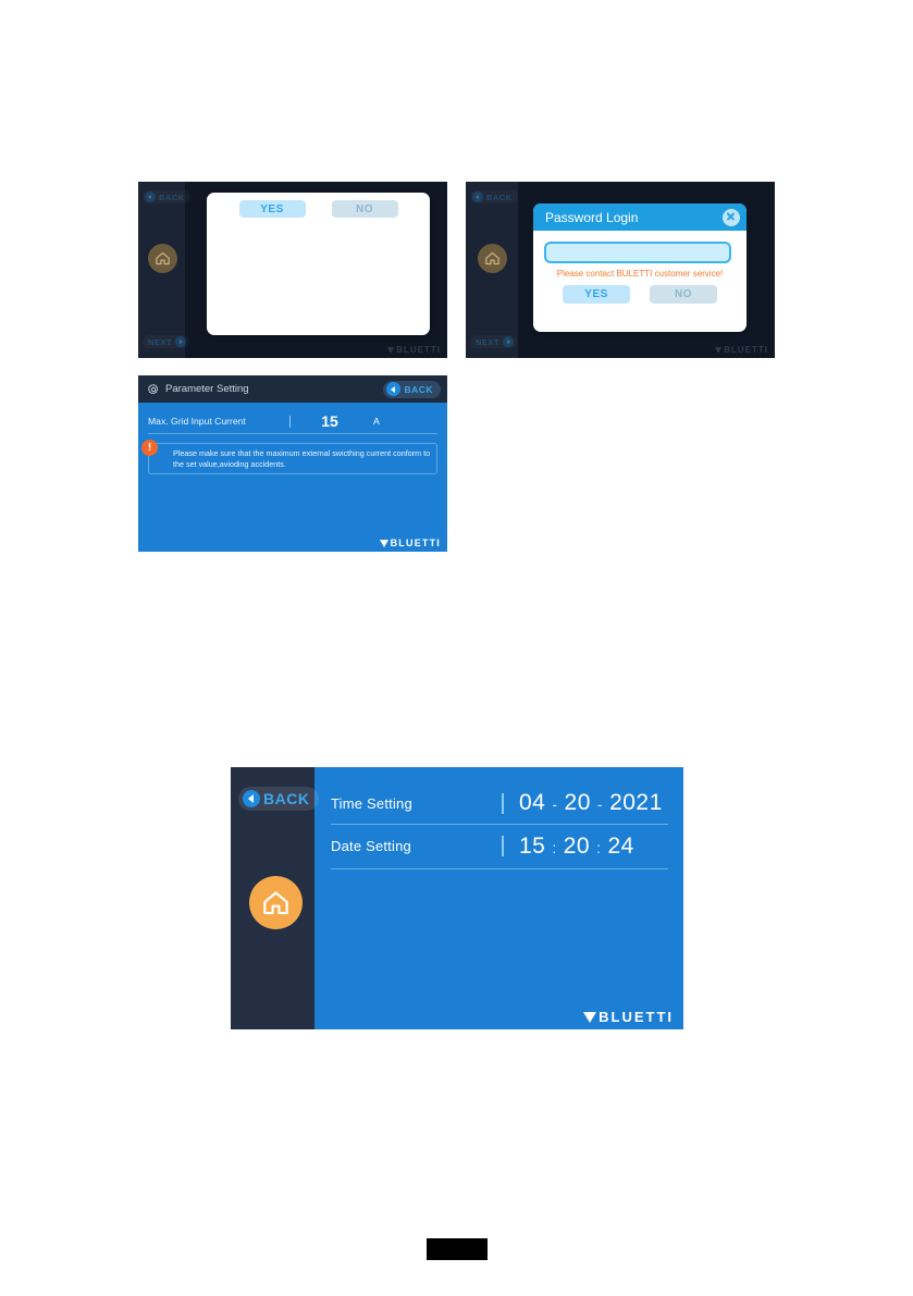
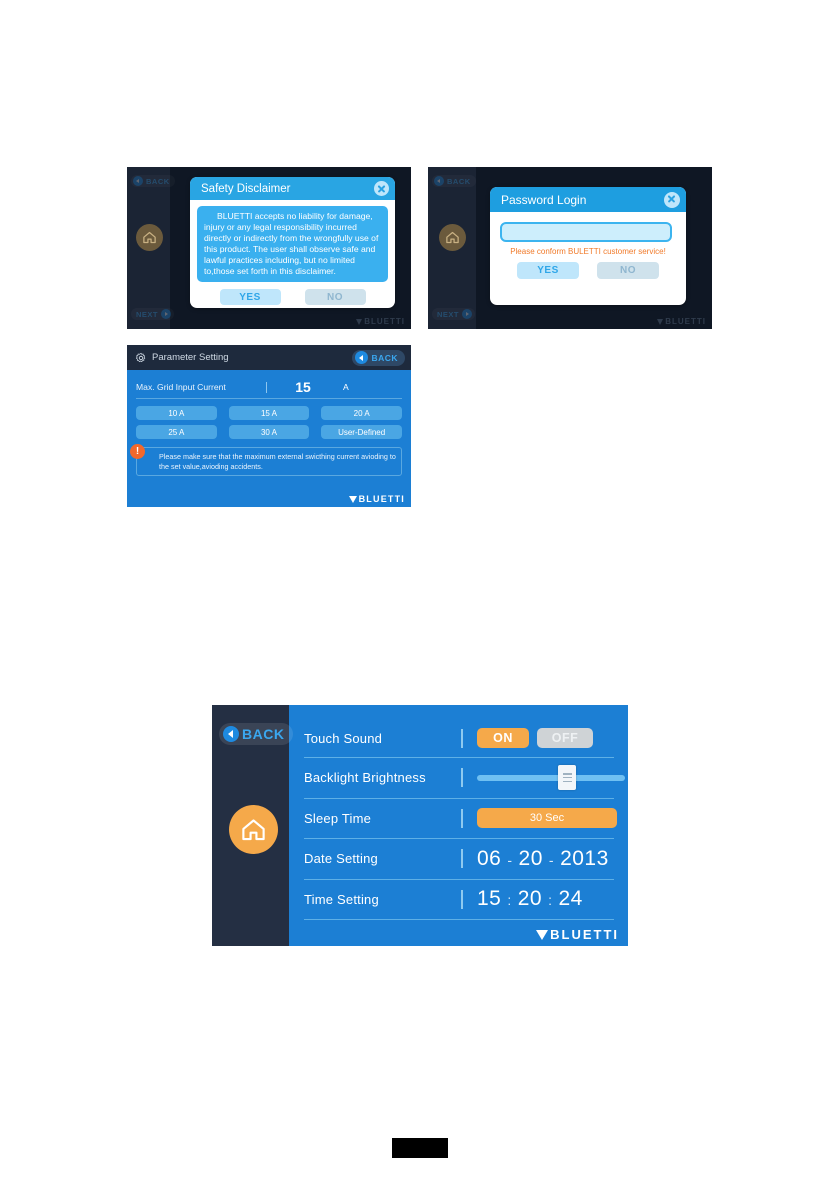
  BACK
  NEXT
  BLUETTI
+ Safety Disclaimer
+ BLUETTI accepts no liability for damage, injury or any legal responsibility incurred directly or indirectly from the wrongfully use of this product. The user shall observe safe and lawful practices including, but no limited to,those set forth in this disclaimer.
  YES
  NO
  BACK
  NEXT
  BLUETTI
  Password Login
- Please contact BULETTI customer service!
+ Please conform BULETTI customer service!
  YES
  NO
  Parameter Setting
  BACK
  Max. Grid Input Current
  15
  A
+ 10 A
+ 15 A
+ 20 A
+ 25 A
+ 30 A
+ User-Defined
  !
- Please make sure that the maximum external swicthing current conform to the set value,avioding accidents.
+ Please make sure that the maximum external swicthing current avioding to the set value,avioding accidents.
  BLUETTI
  BACK
+ Touch Sound
+ ON
+ OFF
+ Backlight Brightness
+ Sleep Time
+ 30 Sec
- Time Setting
+ Date Setting
- 04
+ 06
  -
  20
  -
- 2021
+ 2013
- Date Setting
+ Time Setting
  15
  :
  20
  :
  24
  BLUETTI
